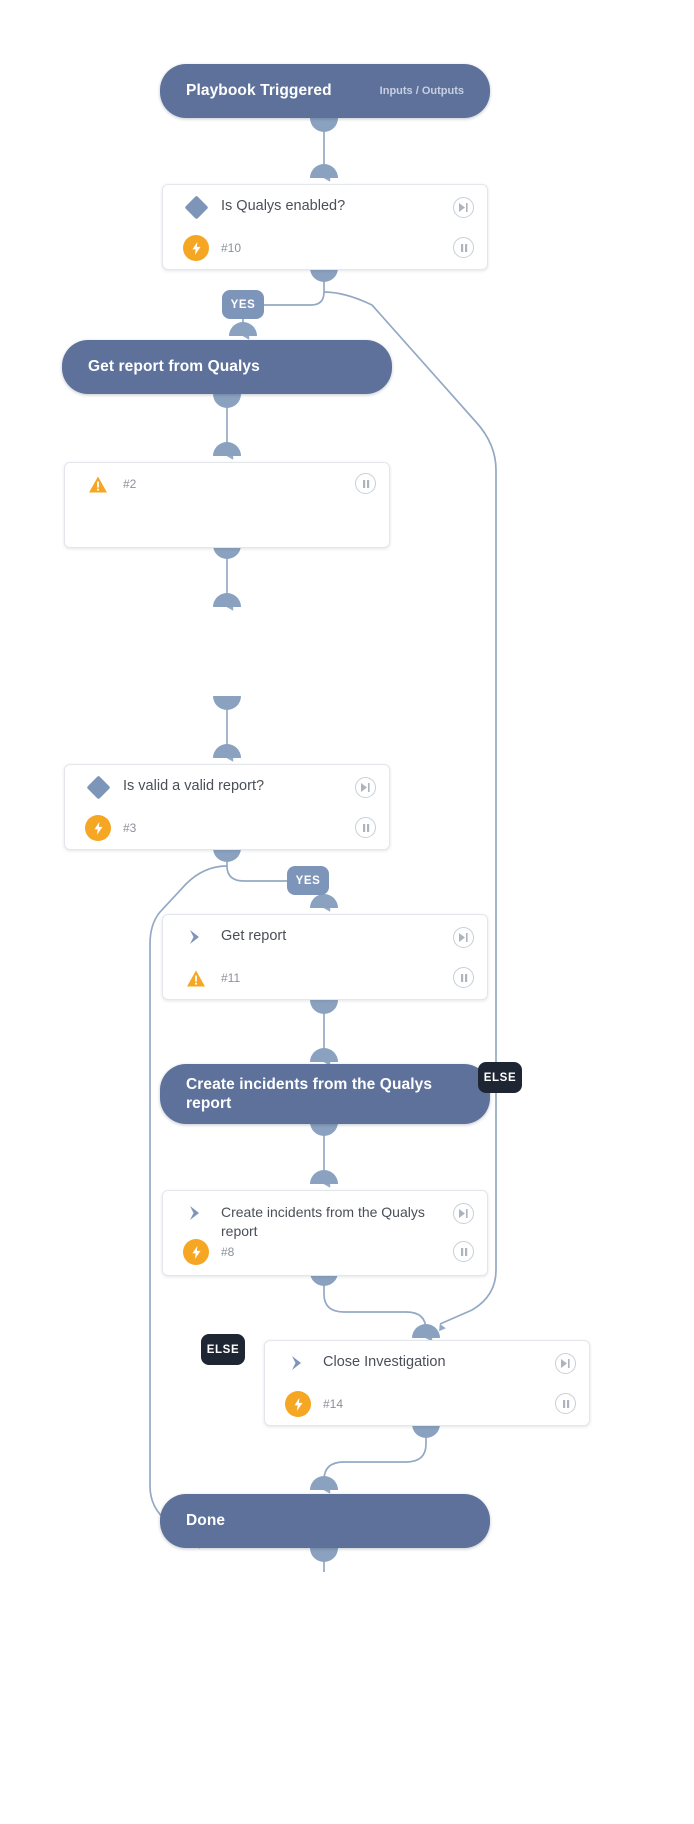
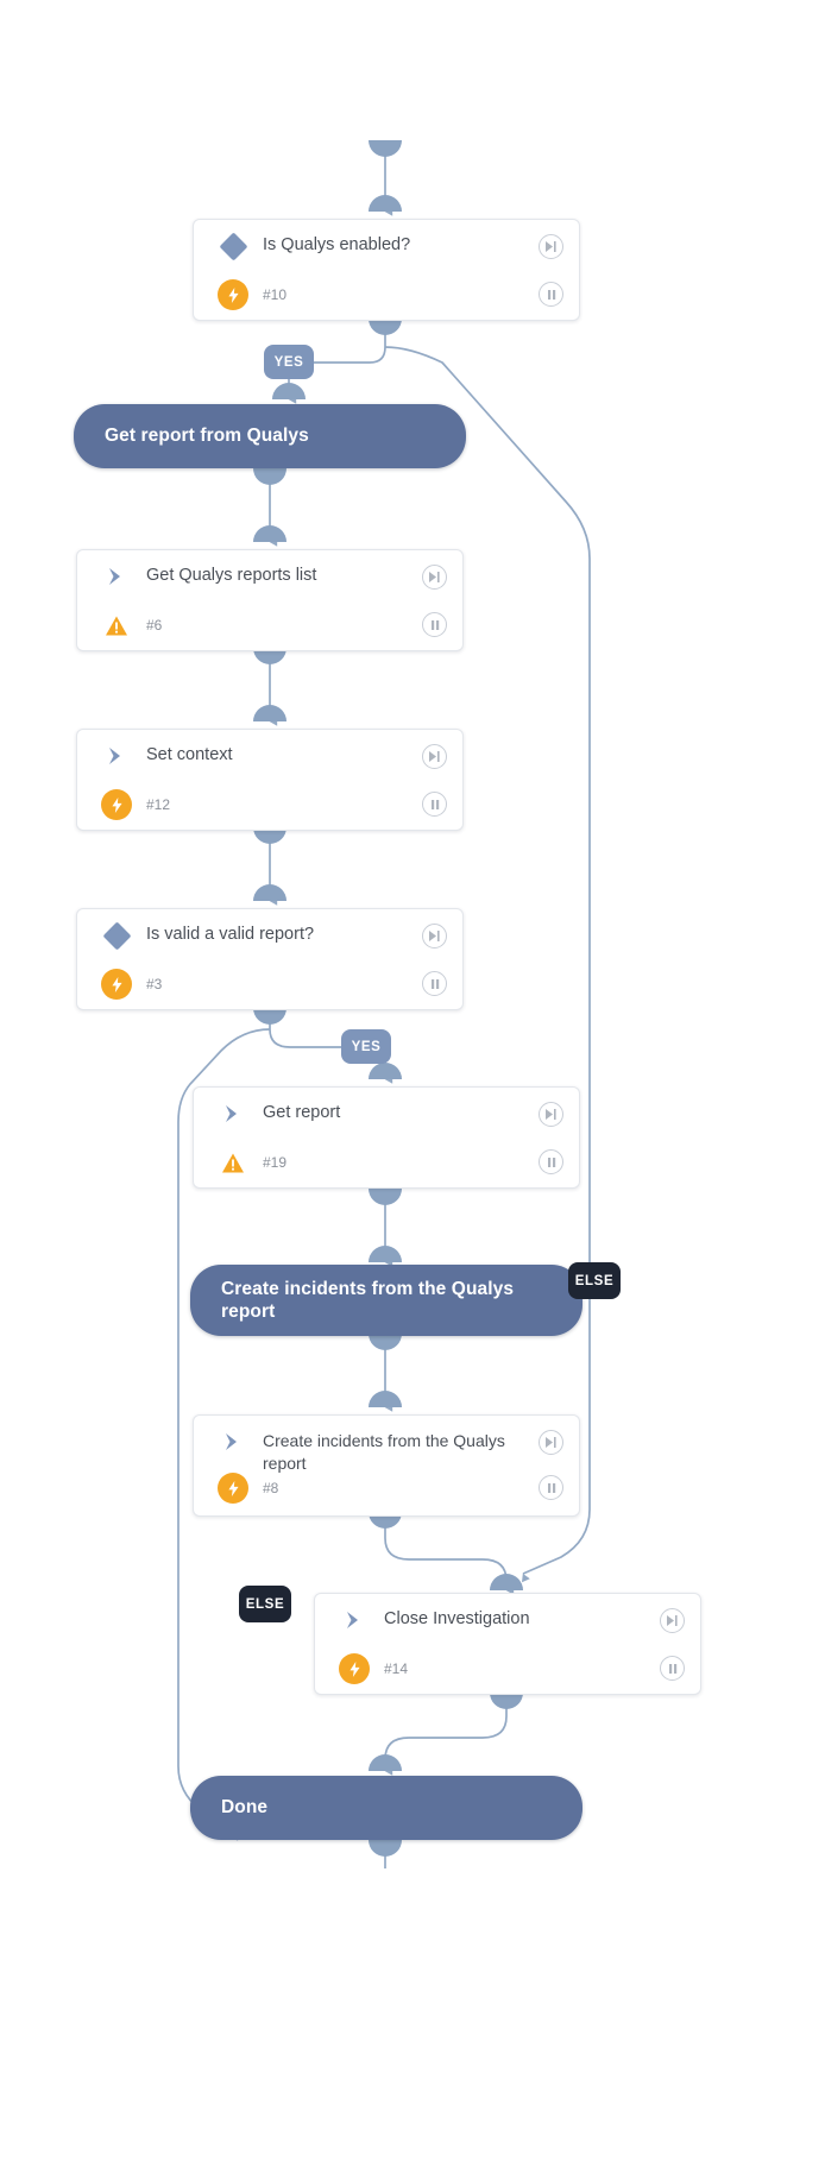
- Playbook Triggered
- Inputs / Outputs
  Is Qualys enabled?
  #10
  YES
  Get report from Qualys
+ Get Qualys reports list
- #2
+ #6
+ Set context
+ #12
  Is valid a valid report?
  #3
  YES
  Get report
- #11
+ #19
  Create incidents from the Qualys report
  ELSE
  Create incidents from the Qualys report
  #8
  ELSE
  Close Investigation
  #14
  Done
